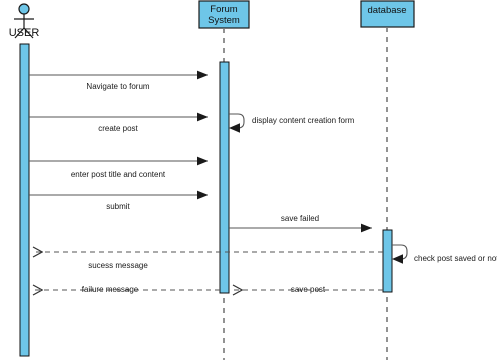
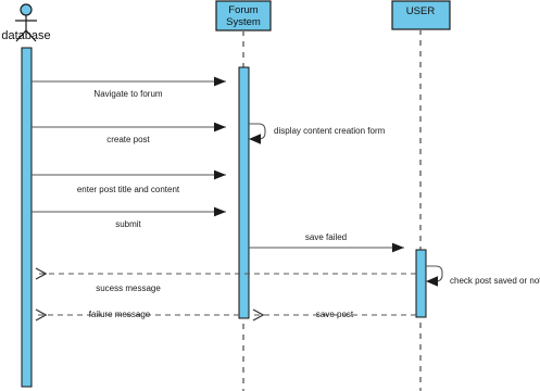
- USER
+ database
  Forum
  System
- database
+ USER
  Navigate to forum
  create post
  display content creation form
  enter post title and content
  submit
  save failed
  check post saved or no
  sucess message
  save post
  failure message
